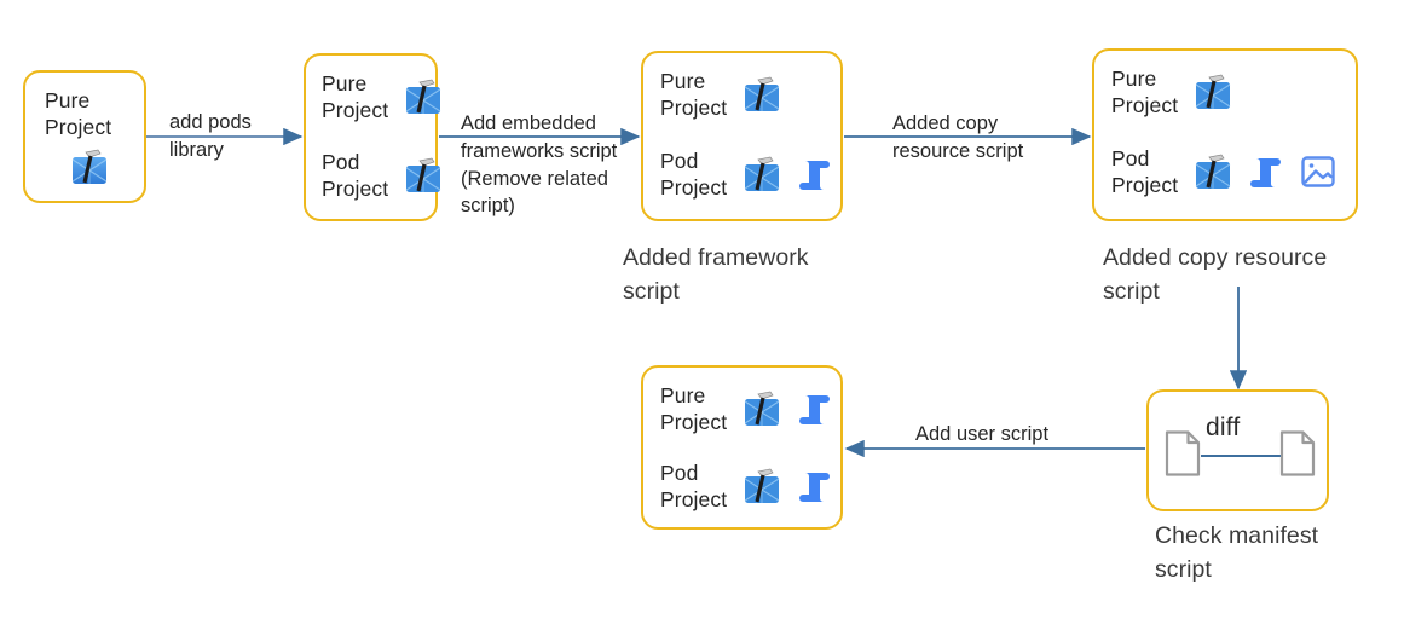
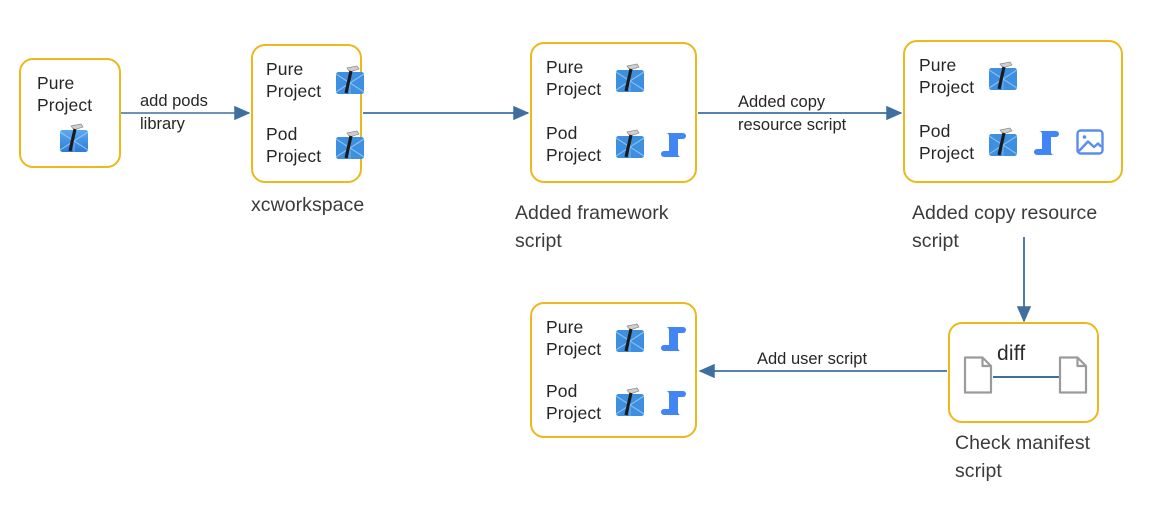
  Pure
  Project
  Pure
  Project
  Pod
  Project
+ xcworkspace
  Pure
  Project
  Pod
  Project
  Added framework
  script
  Pure
  Project
  Pod
  Project
  Added copy resource
  script
  diff
  Check manifest
  script
  Pure
  Project
  Pod
  Project
  add pods
  library
- Add embedded
- frameworks script
- (Remove related
- script)
  Added copy
  resource script
  Add user script
